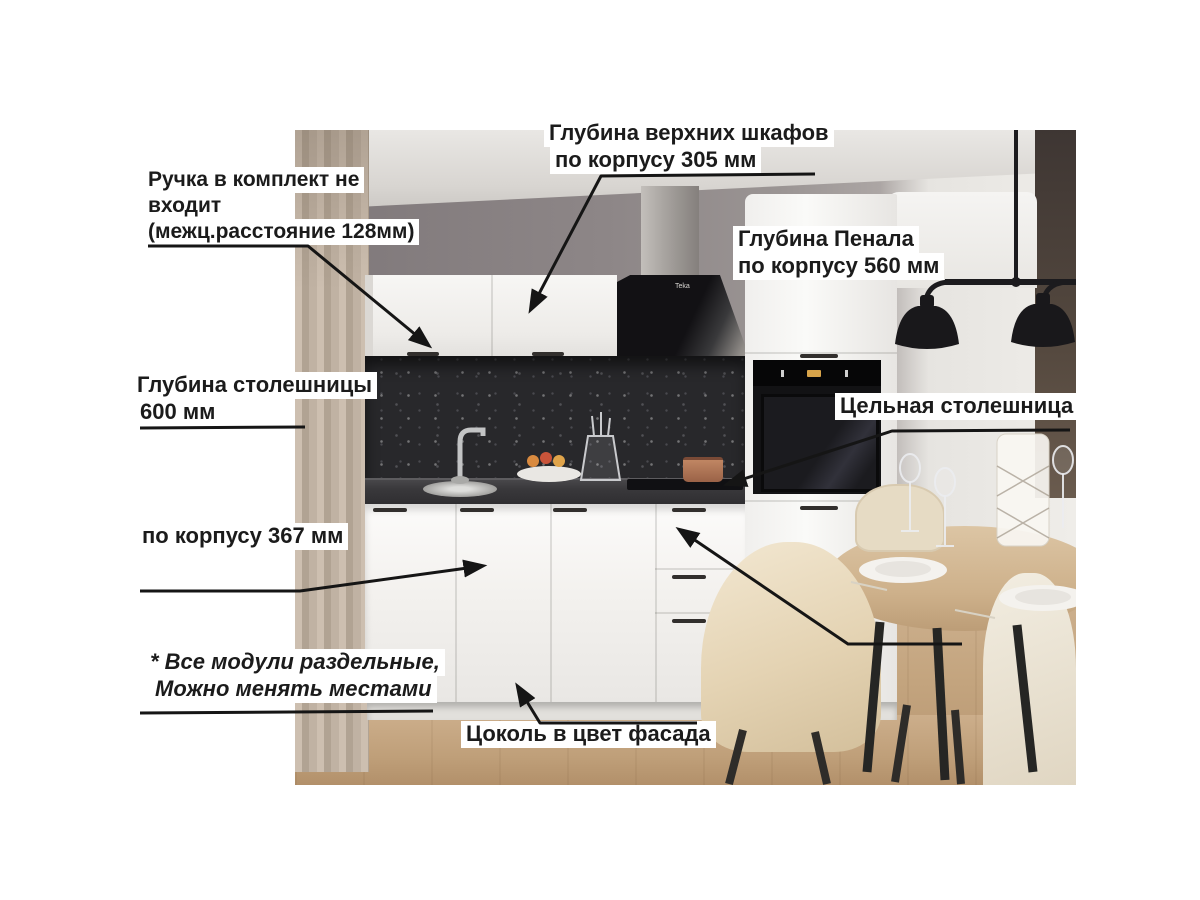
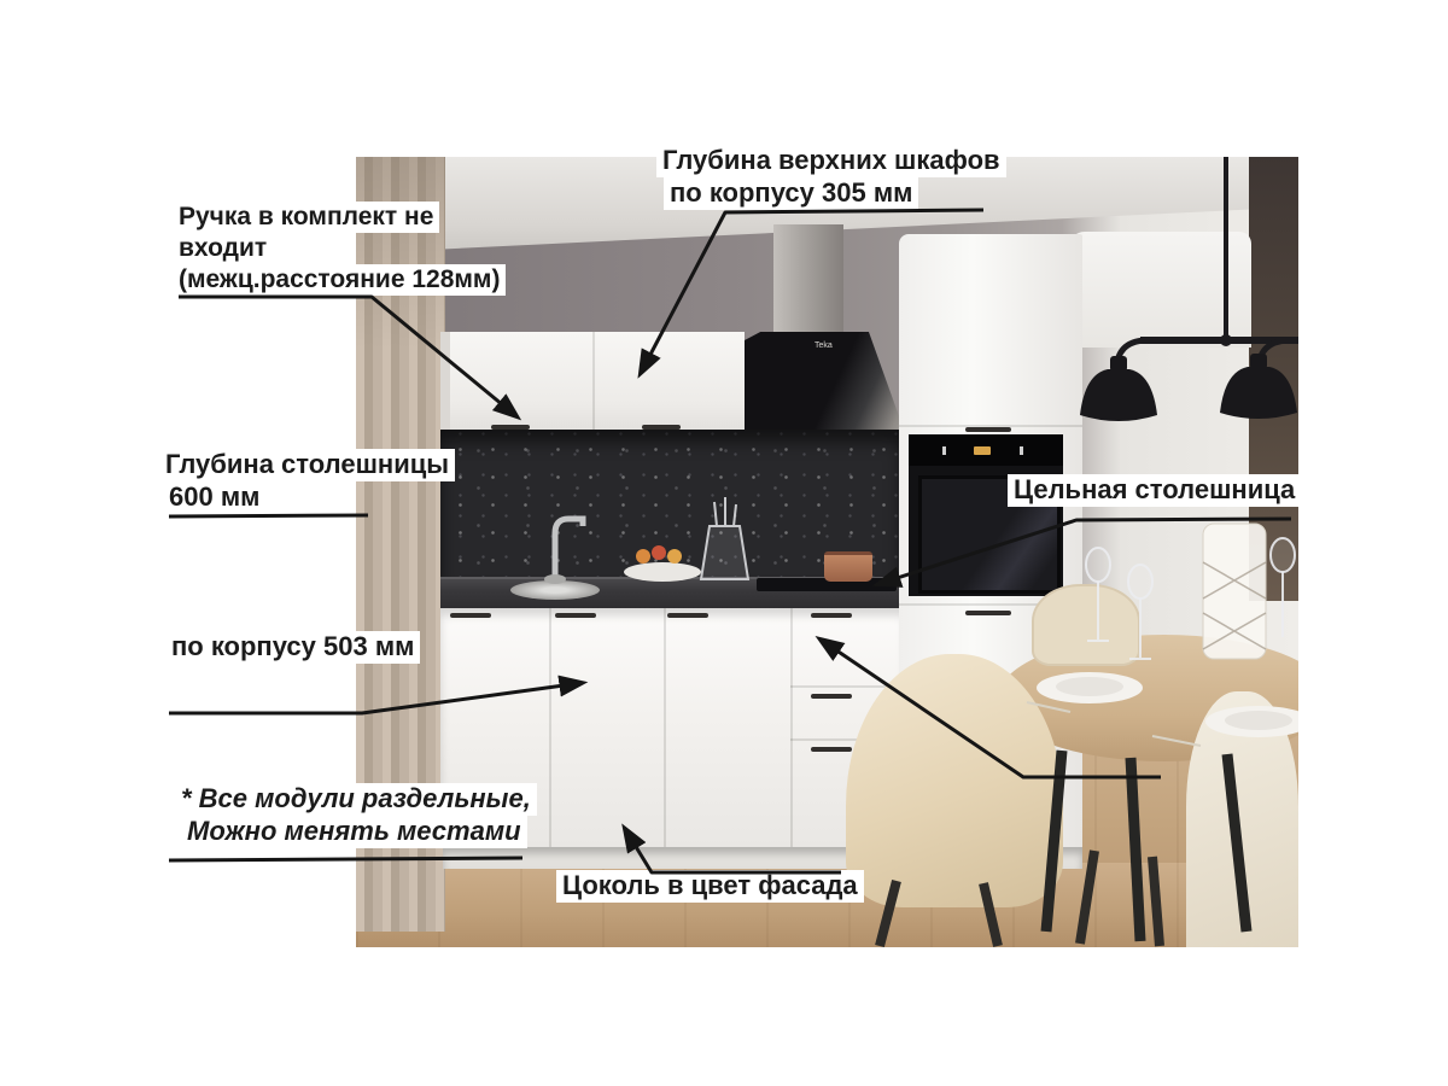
  Глубина верхних шкафов
  по корпусу 305 мм
  Ручка в комплект не
  входит
  (межц.расстояние 128мм)
- Глубина Пенала
- по корпусу 560 мм
  Глубина столешницы
  600 мм
  Цельная столешница
- по корпусу 367 мм
+ по корпусу 503 мм
  * Все модули раздельные,
  Можно менять местами
  Цоколь в цвет фасада
